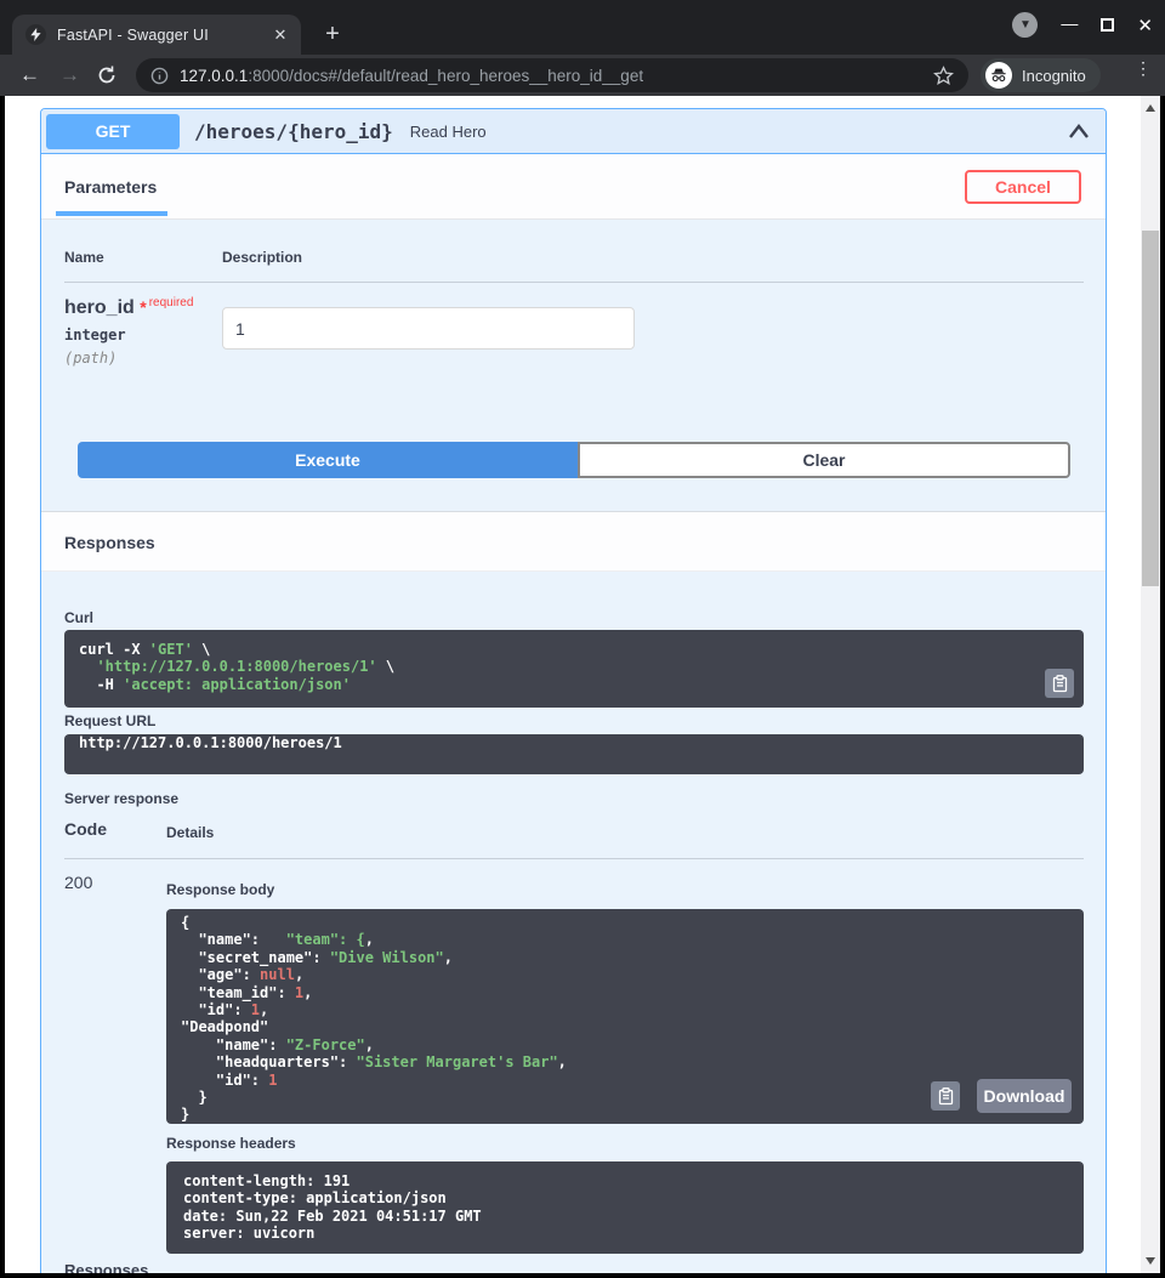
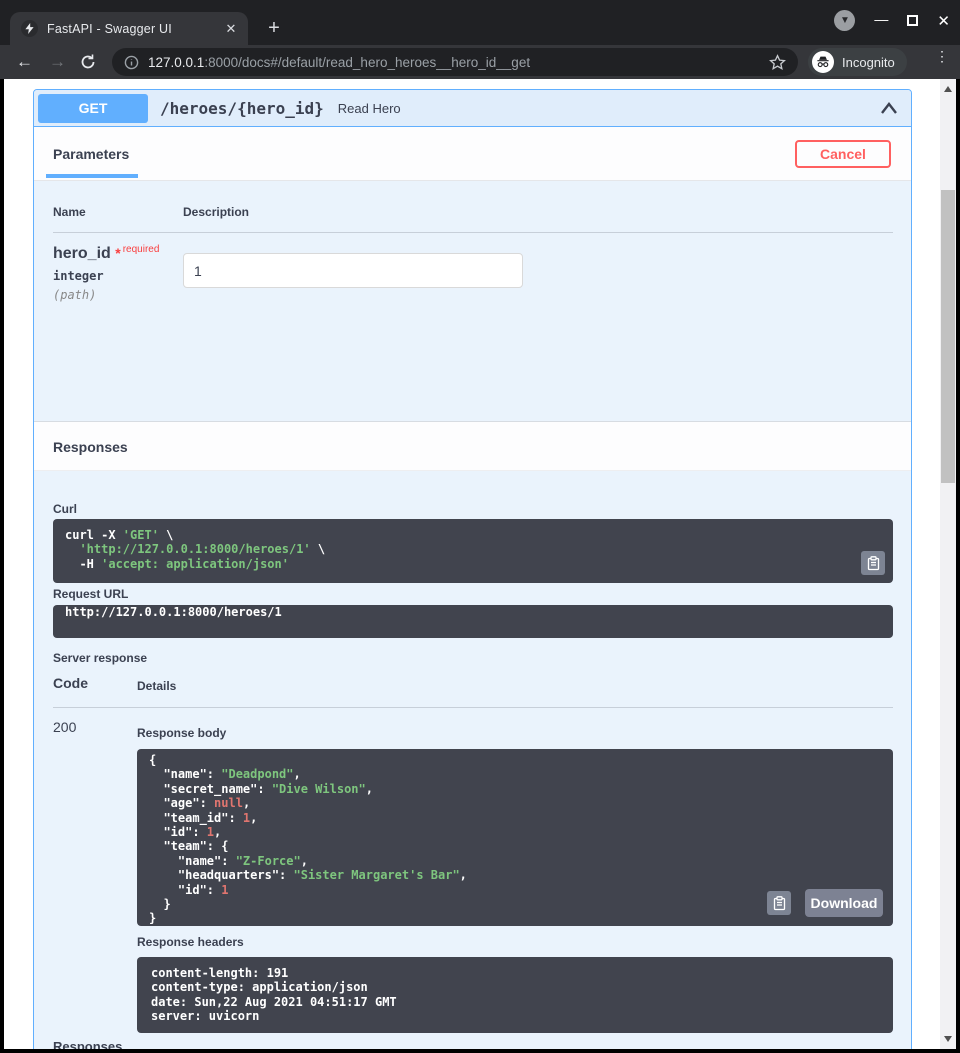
  FastAPI - Swagger UI
  ✕
  +
  ▼
  —
  ✕
  ←
  →
  127.0.0.1:8000/docs#/default/read_hero_heroes__hero_id__get
  Incognito
  ⋮
  GET
  /heroes/{hero_id}
  Read Hero
  Parameters
  Cancel
  Name
  Description
  hero_id * required
  integer
  (path)
  1
- Execute
- Clear
  Responses
  Curl
  curl -X 'GET' \
  'http://127.0.0.1:8000/heroes/1' \
  -H 'accept: application/json'
  Request URL
  http://127.0.0.1:8000/heroes/1
  Server response
  Code
  Details
  200
  Response body
  {
- "name": "team": {,
+ "name": "Deadpond",
  "secret_name": "Dive Wilson",
  "age": null,
  "team_id": 1,
  "id": 1,
- "Deadpond"
+ "team": {
  "name": "Z-Force",
  "headquarters": "Sister Margaret's Bar",
  "id": 1
  }
  }
  Download
  Response headers
  content-length: 191
  content-type: application/json
- date: Sun,22 Feb 2021 04:51:17 GMT
+ date: Sun,22 Aug 2021 04:51:17 GMT
  server: uvicorn
  Responses
